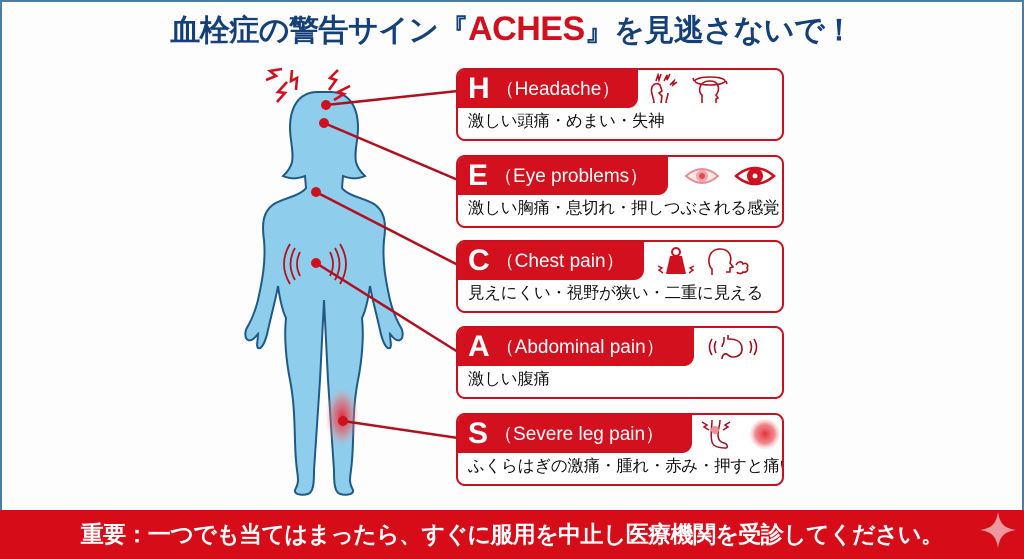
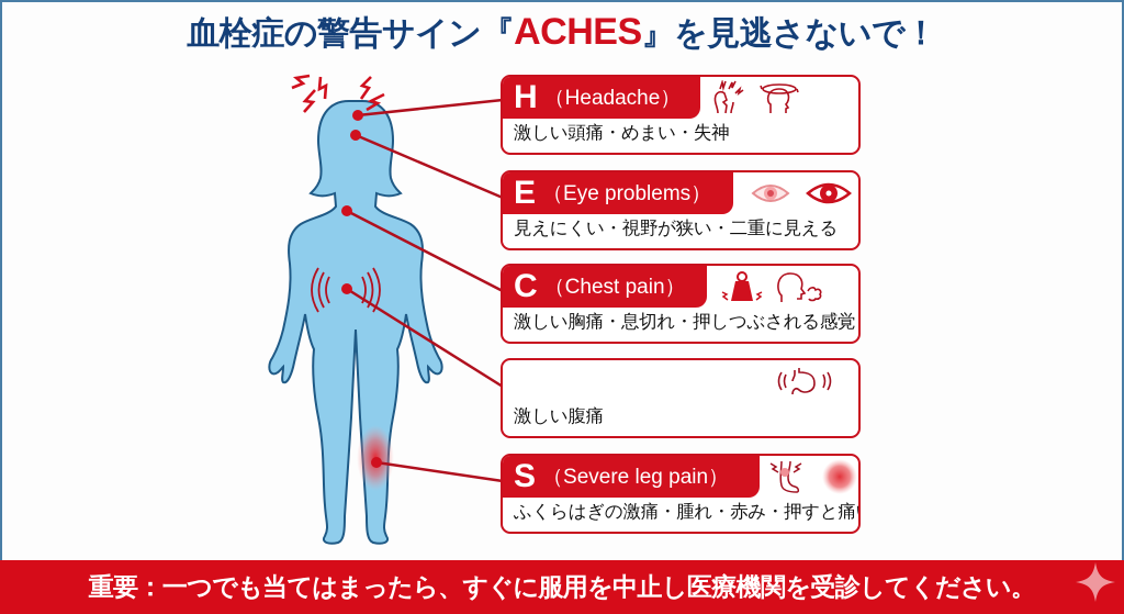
  血栓症の警告サイン『ACHES』を見逃さないで！
  H
  （Headache）
  激しい頭痛・めまい・失神
  E
  （Eye problems）
- 激しい胸痛・息切れ・押しつぶされる感覚
+ 見えにくい・視野が狭い・二重に見える
  C
  （Chest pain）
- 見えにくい・視野が狭い・二重に見える
+ 激しい胸痛・息切れ・押しつぶされる感覚
- A
- （Abdominal pain）
  激しい腹痛
  S
  （Severe leg pain）
  ふくらはぎの激痛・腫れ・赤み・押すと痛
  重要：一つでも当てはまったら、すぐに服用を中止し医療機関を受診してください。
